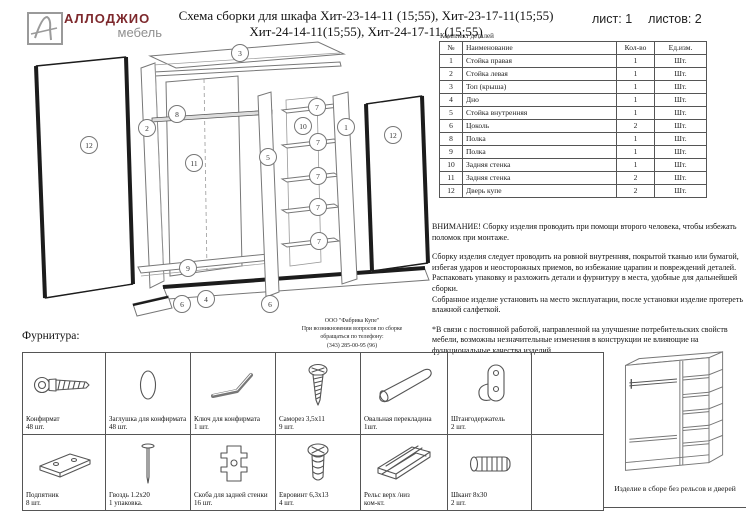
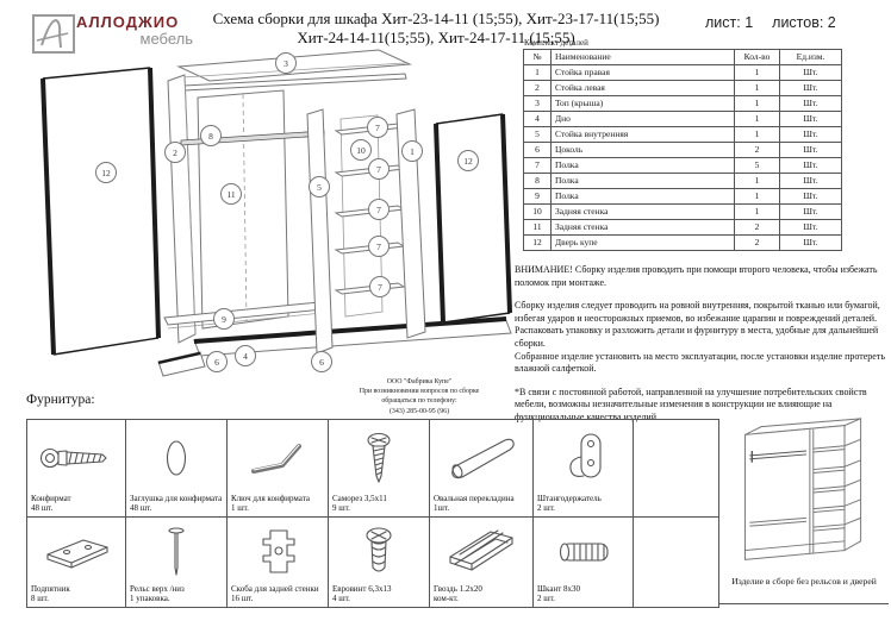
  АЛЛОДЖИО
  мебель
  Схема сборки для шкафа Хит-23-14-11 (15;55), Хит-23-17-11(15;55)
  Хит-24-14-11(15;55), Хит-24-17-11 (15;55)
  лист: 1 листов: 2
  Комплект деталей
  №	Наименование	Кол-во	Ед.изм.
  1	Стойка правая	1	Шт.
  2	Стойка левая	1	Шт.
  3	Топ (крыша)	1	Шт.
  4	Дно	1	Шт.
  5	Стойка внутренняя	1	Шт.
  6	Цоколь	2	Шт.
+ 7	Полка	5	Шт.
  8	Полка	1	Шт.
  9	Полка	1	Шт.
  10	Задняя стенка	1	Шт.
  11	Задняя стенка	2	Шт.
  12	Дверь купе	2	Шт.
  ВНИМАНИЕ! Сборку изделия проводить при помощи второго человека, чтобы избежать поломок при монтаже.
  Сборку изделия следует проводить на ровной внутренняя, покрытой тканью или бумагой, избегая ударов и неосторожных приемов, во избежание царапин и повреждений деталей.
  Распаковать упаковку и разложить детали и фурнитуру в места, удобные для дальнейшей сборки.
  Собранное изделие установить на место эксплуатации, после установки изделие протереть влажной салфеткой.
  *В связи с постоянной работой, направленной на улучшение потребительских свойств мебели, возможны незначительные изменения в конструкции не влияющие на функциональные качества изделий.
  3
  8
  2
  12
  11
  9
  6
  4
  6
  5
  10
  7
  7
  7
  7
  7
  1
  12
  Фурнитура:
  Конфирмат
  48 шт.
  Заглушка для конфирмата
  48 шт.
  Ключ для конфирмата
  1 шт.
  Саморез 3,5х11
  9 шт.
  Овальная перекладина
  1шт.
  Штангодержатель
  2 шт.
  Подпятник
  8 шт.
- Гвоздь 1.2х20
+ Рельс верх /низ
  1 упаковка.
  Скоба для задней стенки
  16 шт.
  Евровинт 6,3х13
  4 шт.
- Рельс верх /низ
+ Гвоздь 1.2х20
  ком-кт.
  Шкант 8х30
  2 шт.
  Изделие в сборе без рельсов и дверей
